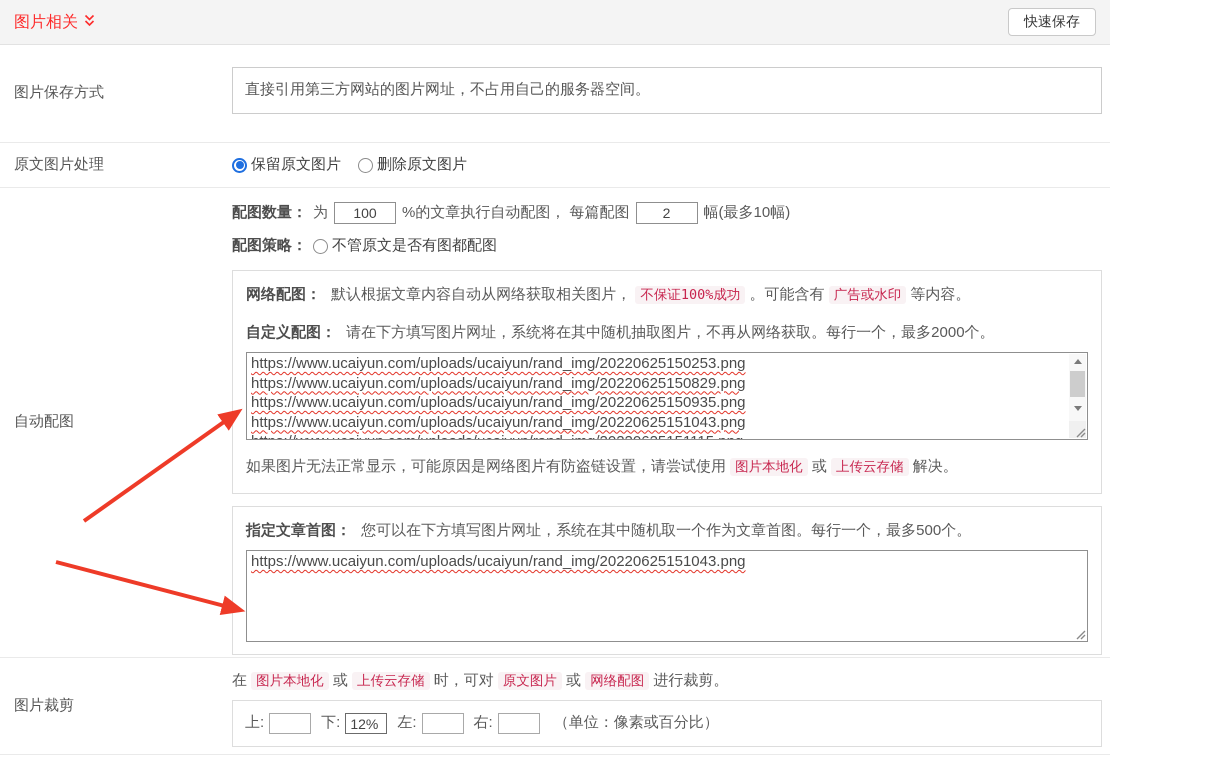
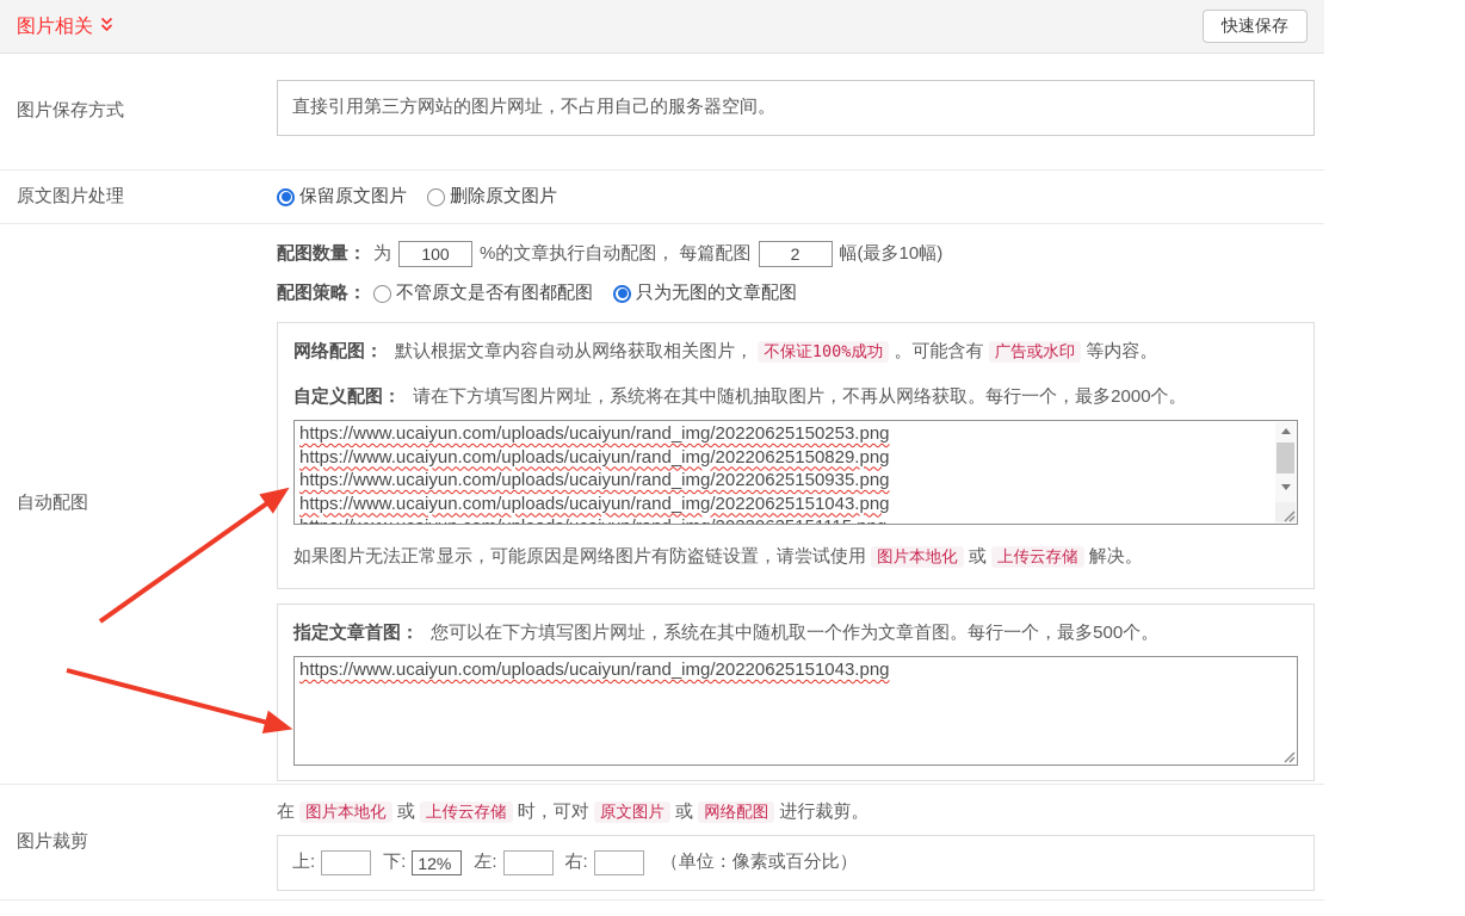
  图片相关
  快速保存
  图片保存方式
  直接引用第三方网站的图片网址，不占用自己的服务器空间。
  原文图片处理
  保留原文图片
  删除原文图片
  自动配图
  配图数量：
  为
  100
  %的文章执行自动配图， 每篇配图
  2
  幅(最多10幅)
  配图策略：
  不管原文是否有图都配图
+ 只为无图的文章配图
  网络配图： 默认根据文章内容自动从网络获取相关图片， 不保证100%成功 。可能含有 广告或水印 等内容。
  自定义配图： 请在下方填写图片网址，系统将在其中随机抽取图片，不再从网络获取。每行一个，最多2000个。
  https://www.ucaiyun.com/uploads/ucaiyun/rand_img/20220625150253.png
  https://www.ucaiyun.com/uploads/ucaiyun/rand_img/20220625150829.png
  https://www.ucaiyun.com/uploads/ucaiyun/rand_img/20220625150935.png
  https://www.ucaiyun.com/uploads/ucaiyun/rand_img/20220625151043.png
  如果图片无法正常显示，可能原因是网络图片有防盗链设置，请尝试使用 图片本地化 或 上传云存储 解决。
  指定文章首图： 您可以在下方填写图片网址，系统在其中随机取一个作为文章首图。每行一个，最多500个。
  https://www.ucaiyun.com/uploads/ucaiyun/rand_img/20220625151043.png
  图片裁剪
  在 图片本地化 或 上传云存储 时，可对 原文图片 或 网络配图 进行裁剪。
  上:
  下:
  12%
  左:
  右:
  （单位：像素或百分比）
